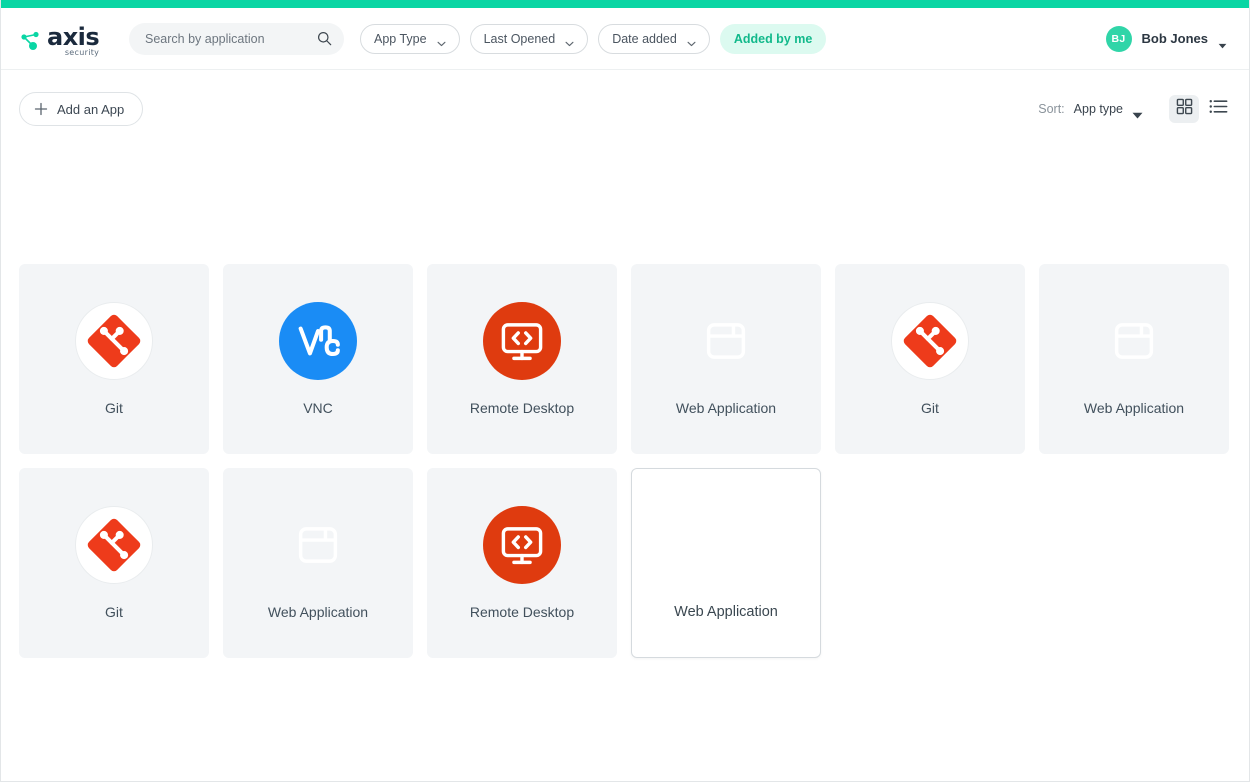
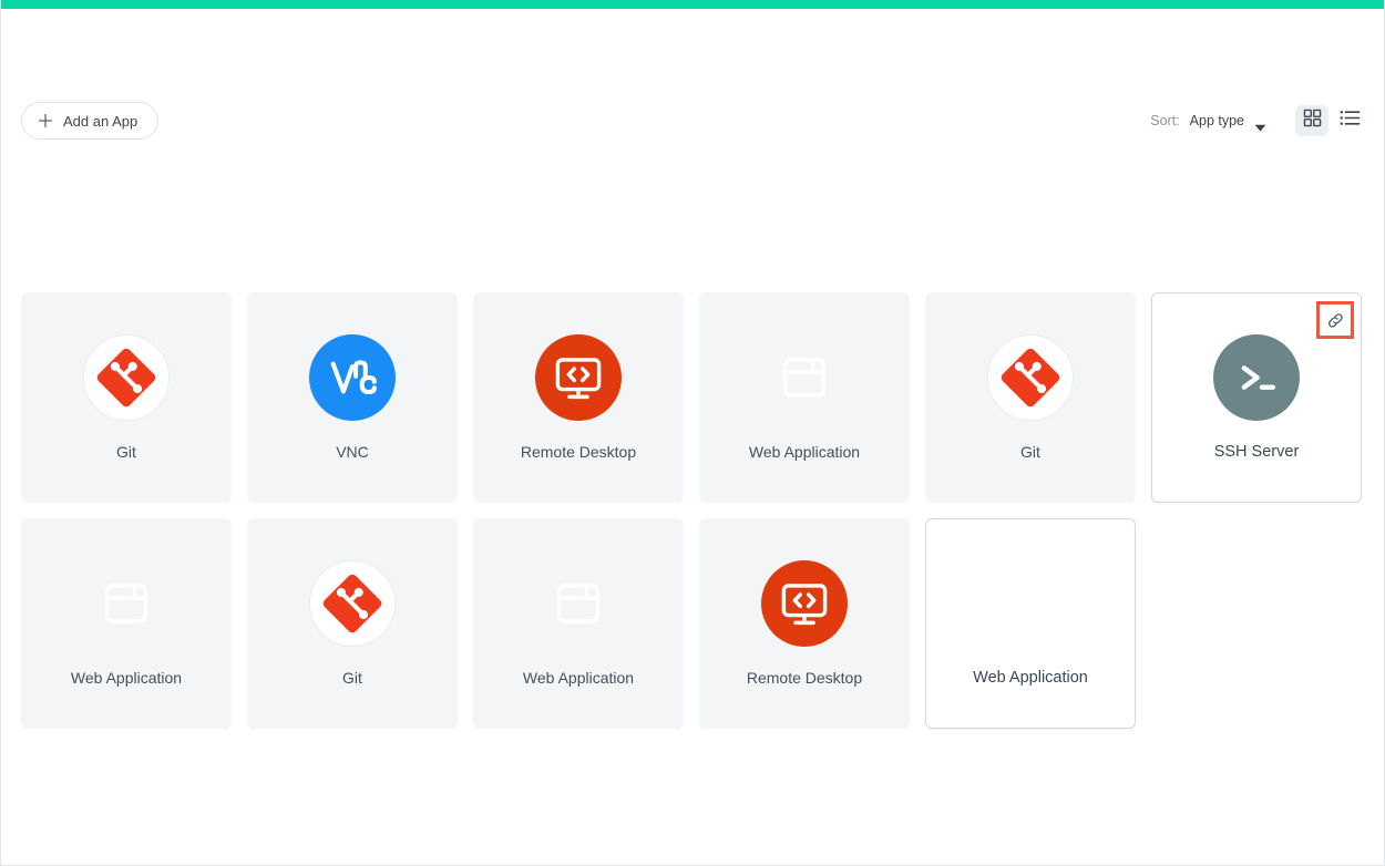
- axis
- security
- Search by application
- App Type
- Last Opened
- Date added
- Added by me
- BJ
- Bob Jones
  Add an App
  Sort:
  App type
  Git
  VNC
  Remote Desktop
  Web Application
  Git
+ SSH Server
  Web Application
  Git
  Web Application
  Remote Desktop
  Web Application
